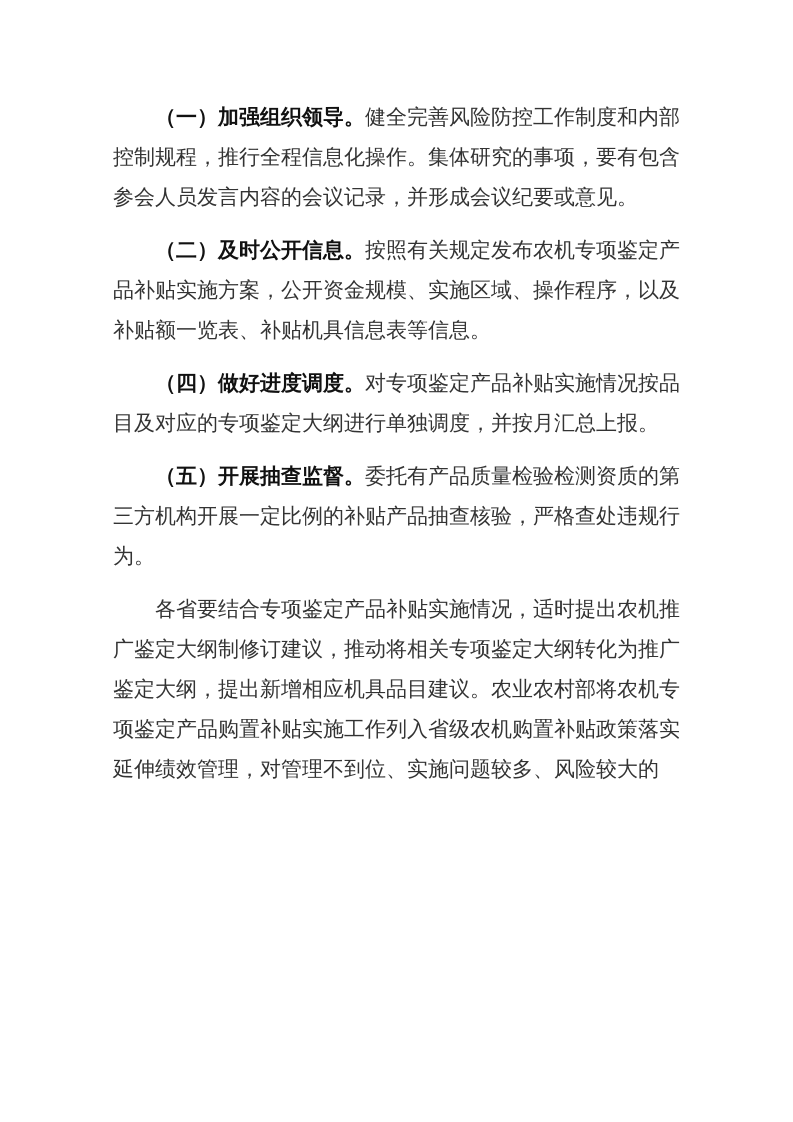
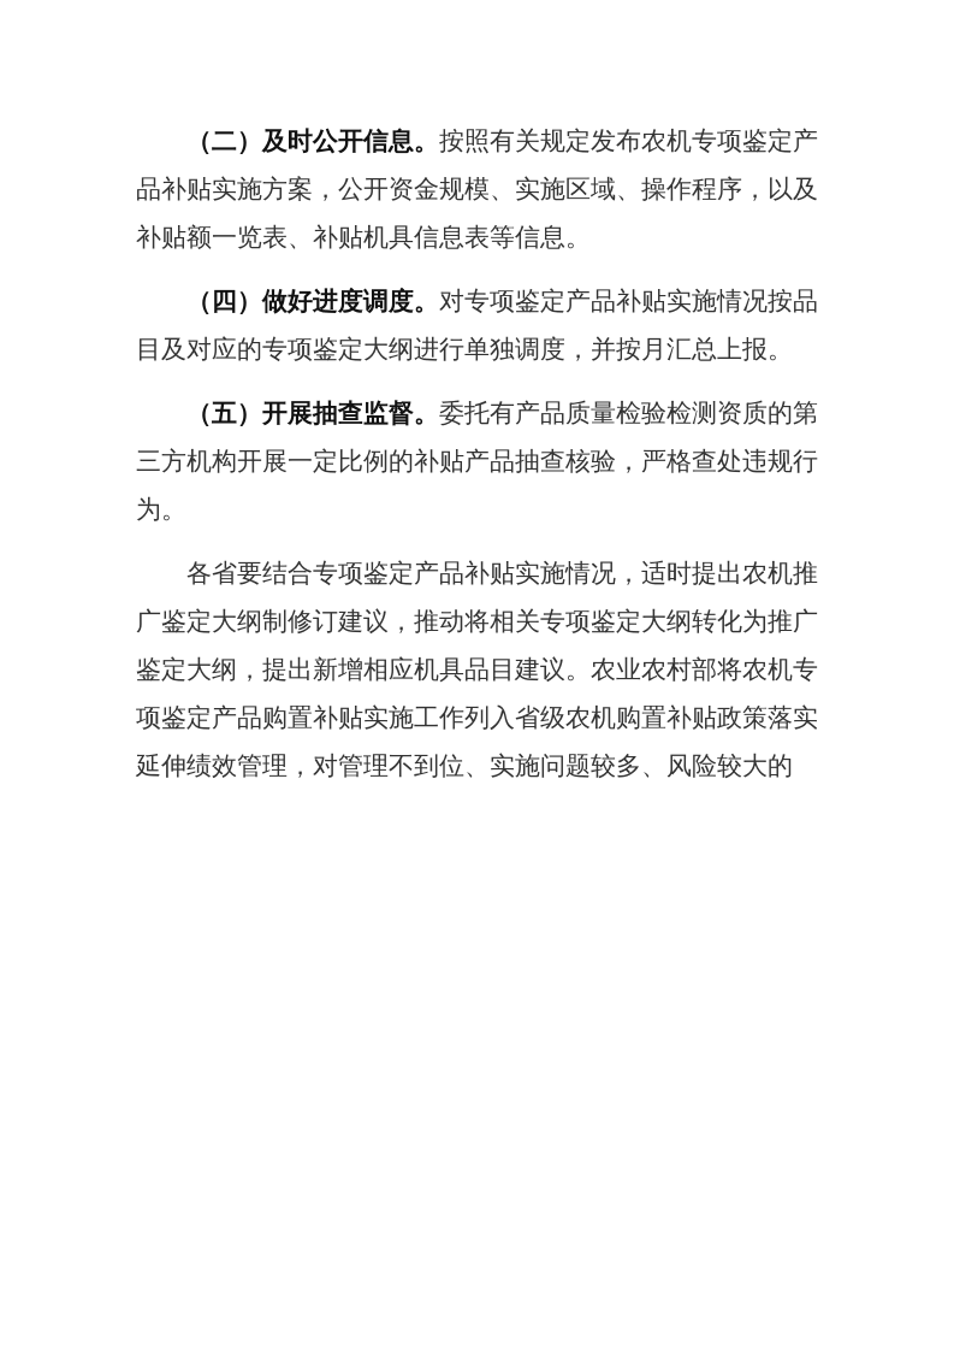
- （一）加强组织领导。健全完善风险防控工作制度和内部控制规程，推行全程信息化操作。集体研究的事项，要有包含参会人员发言内容的会议记录，并形成会议纪要或意见。
  （二）及时公开信息。按照有关规定发布农机专项鉴定产品补贴实施方案，公开资金规模、实施区域、操作程序，以及补贴额一览表、补贴机具信息表等信息。
  （四）做好进度调度。对专项鉴定产品补贴实施情况按品目及对应的专项鉴定大纲进行单独调度，并按月汇总上报。
  （五）开展抽查监督。委托有产品质量检验检测资质的第三方机构开展一定比例的补贴产品抽查核验，严格查处违规行为。
  各省要结合专项鉴定产品补贴实施情况，适时提出农机推广鉴定大纲制修订建议，推动将相关专项鉴定大纲转化为推广鉴定大纲，提出新增相应机具品目建议。农业农村部将农机专项鉴定产品购置补贴实施工作列入省级农机购置补贴政策落实延伸绩效管理，对管理不到位、实施问题较多、风险较大的
